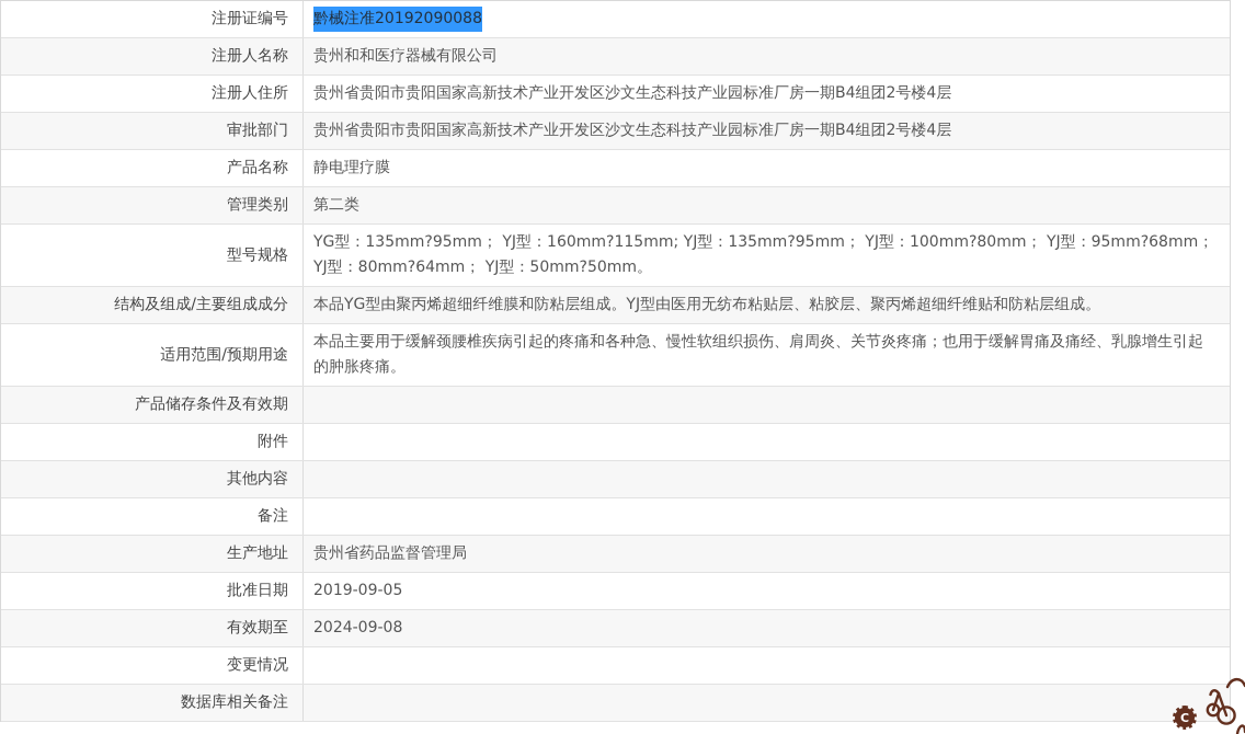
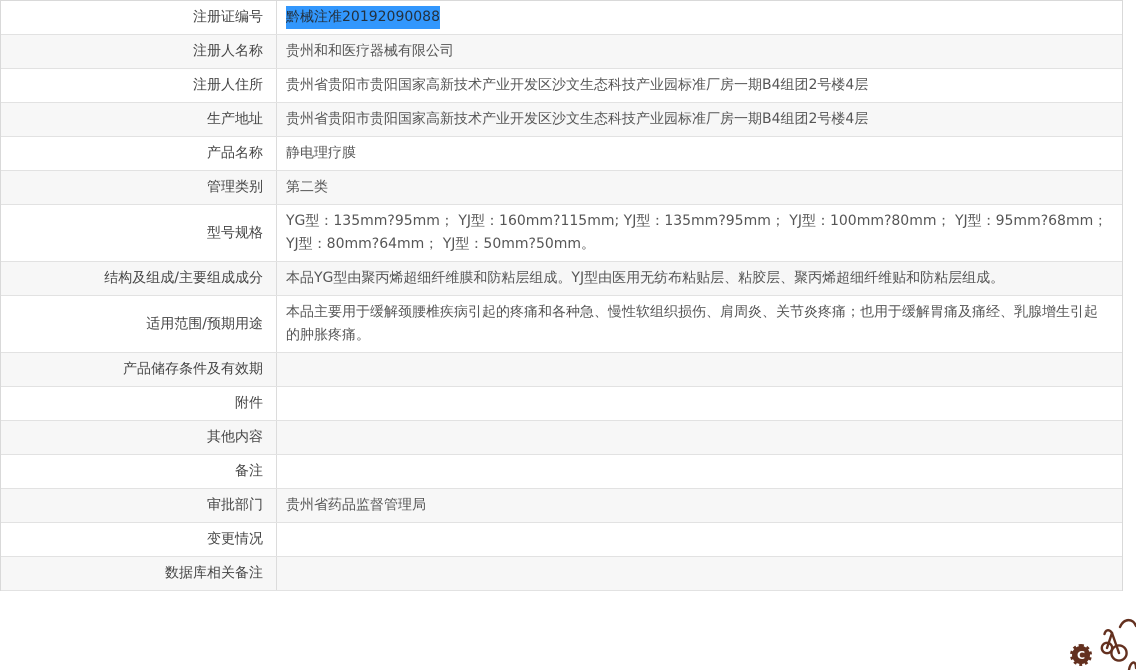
  注册证编号
  黔械注准20192090088
  注册人名称
  贵州和和医疗器械有限公司
  注册人住所
  贵州省贵阳市贵阳国家高新技术产业开发区沙文生态科技产业园标准厂房一期B4组团2号楼4层
- 审批部门
+ 生产地址
  贵州省贵阳市贵阳国家高新技术产业开发区沙文生态科技产业园标准厂房一期B4组团2号楼4层
  产品名称
  静电理疗膜
  管理类别
  第二类
  型号规格
  YG型：135mm?95mm； YJ型：160mm?115mm; YJ型：135mm?95mm； YJ型：100mm?80mm； YJ型：95mm?68mm； YJ型：80mm?64mm； YJ型：50mm?50mm。
  结构及组成/主要组成成分
  本品YG型由聚丙烯超细纤维膜和防粘层组成。YJ型由医用无纺布粘贴层、粘胶层、聚丙烯超细纤维贴和防粘层组成。
  适用范围/预期用途
  本品主要用于缓解颈腰椎疾病引起的疼痛和各种急、慢性软组织损伤、肩周炎、关节炎疼痛；也用于缓解胃痛及痛经、乳腺增生引起的肿胀疼痛。
  产品储存条件及有效期
  附件
  其他内容
  备注
- 生产地址
+ 审批部门
  贵州省药品监督管理局
- 批准日期
- 2019-09-05
- 有效期至
- 2024-09-08
  变更情况
  数据库相关备注
  C
